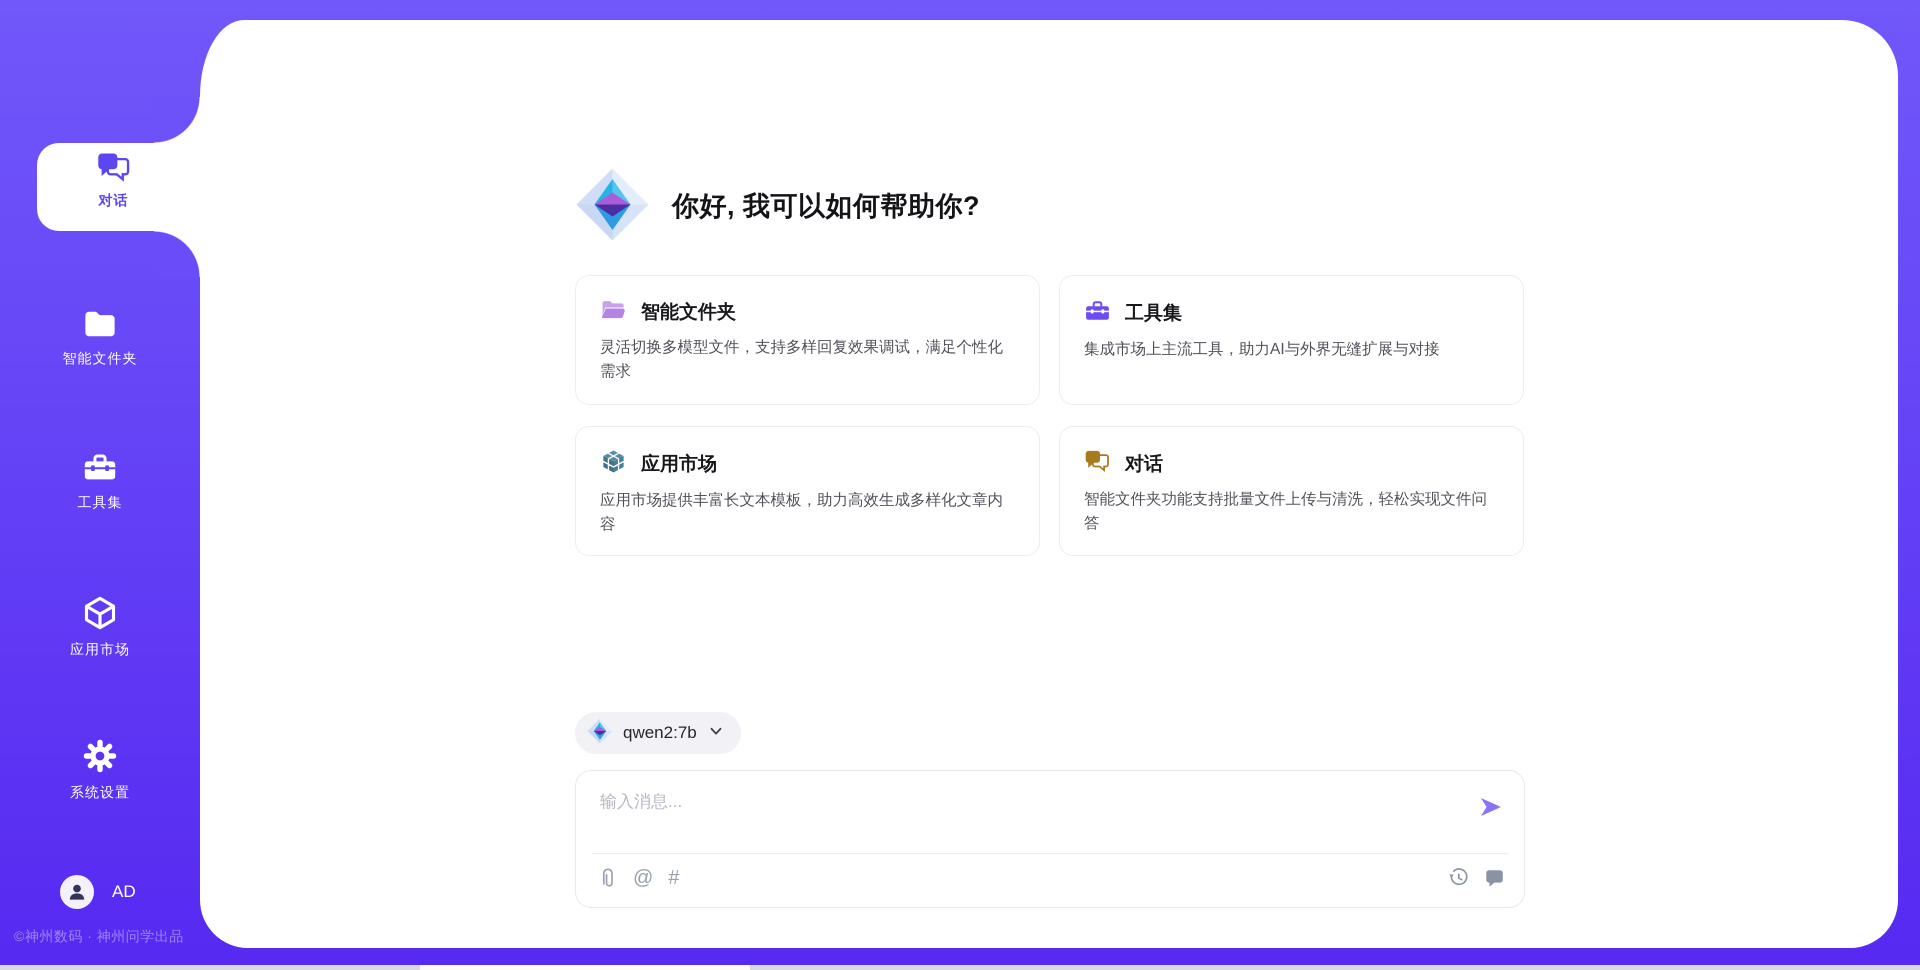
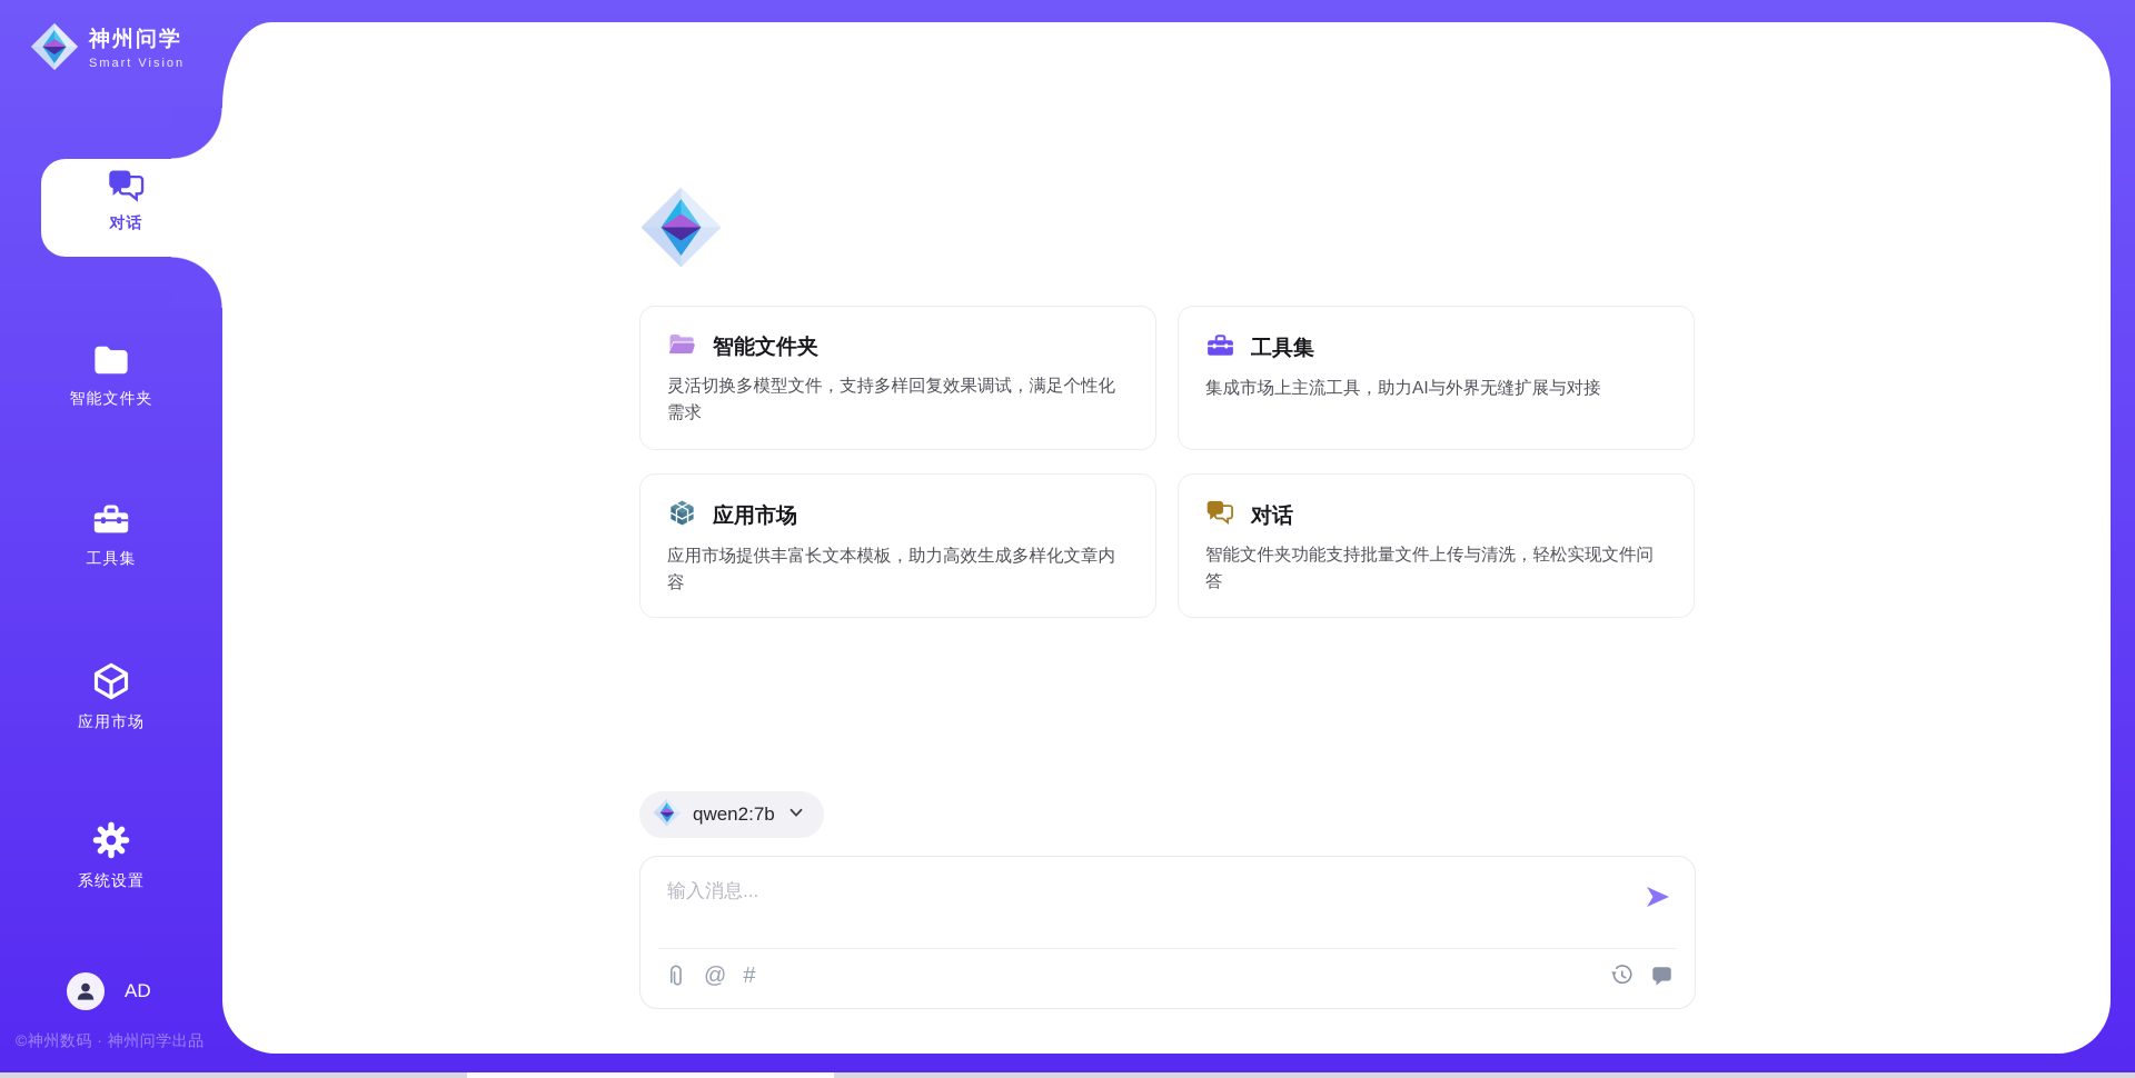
+ 神州问学 Smart Vision
  对话
  智能文件夹
  工具集
  应用市场
  系统设置
  AD
  ©神州数码 · 神州问学出品
- 你好, 我可以如何帮助你?
  智能文件夹
  灵活切换多模型文件，支持多样回复效果调试，满足个性化需求
  工具集
  集成市场上主流工具，助力AI与外界无缝扩展与对接
  应用市场
  应用市场提供丰富长文本模板，助力高效生成多样化文章内容
  对话
  智能文件夹功能支持批量文件上传与清洗，轻松实现文件问答
  qwen2:7b
  输入消息...
  @
  #
